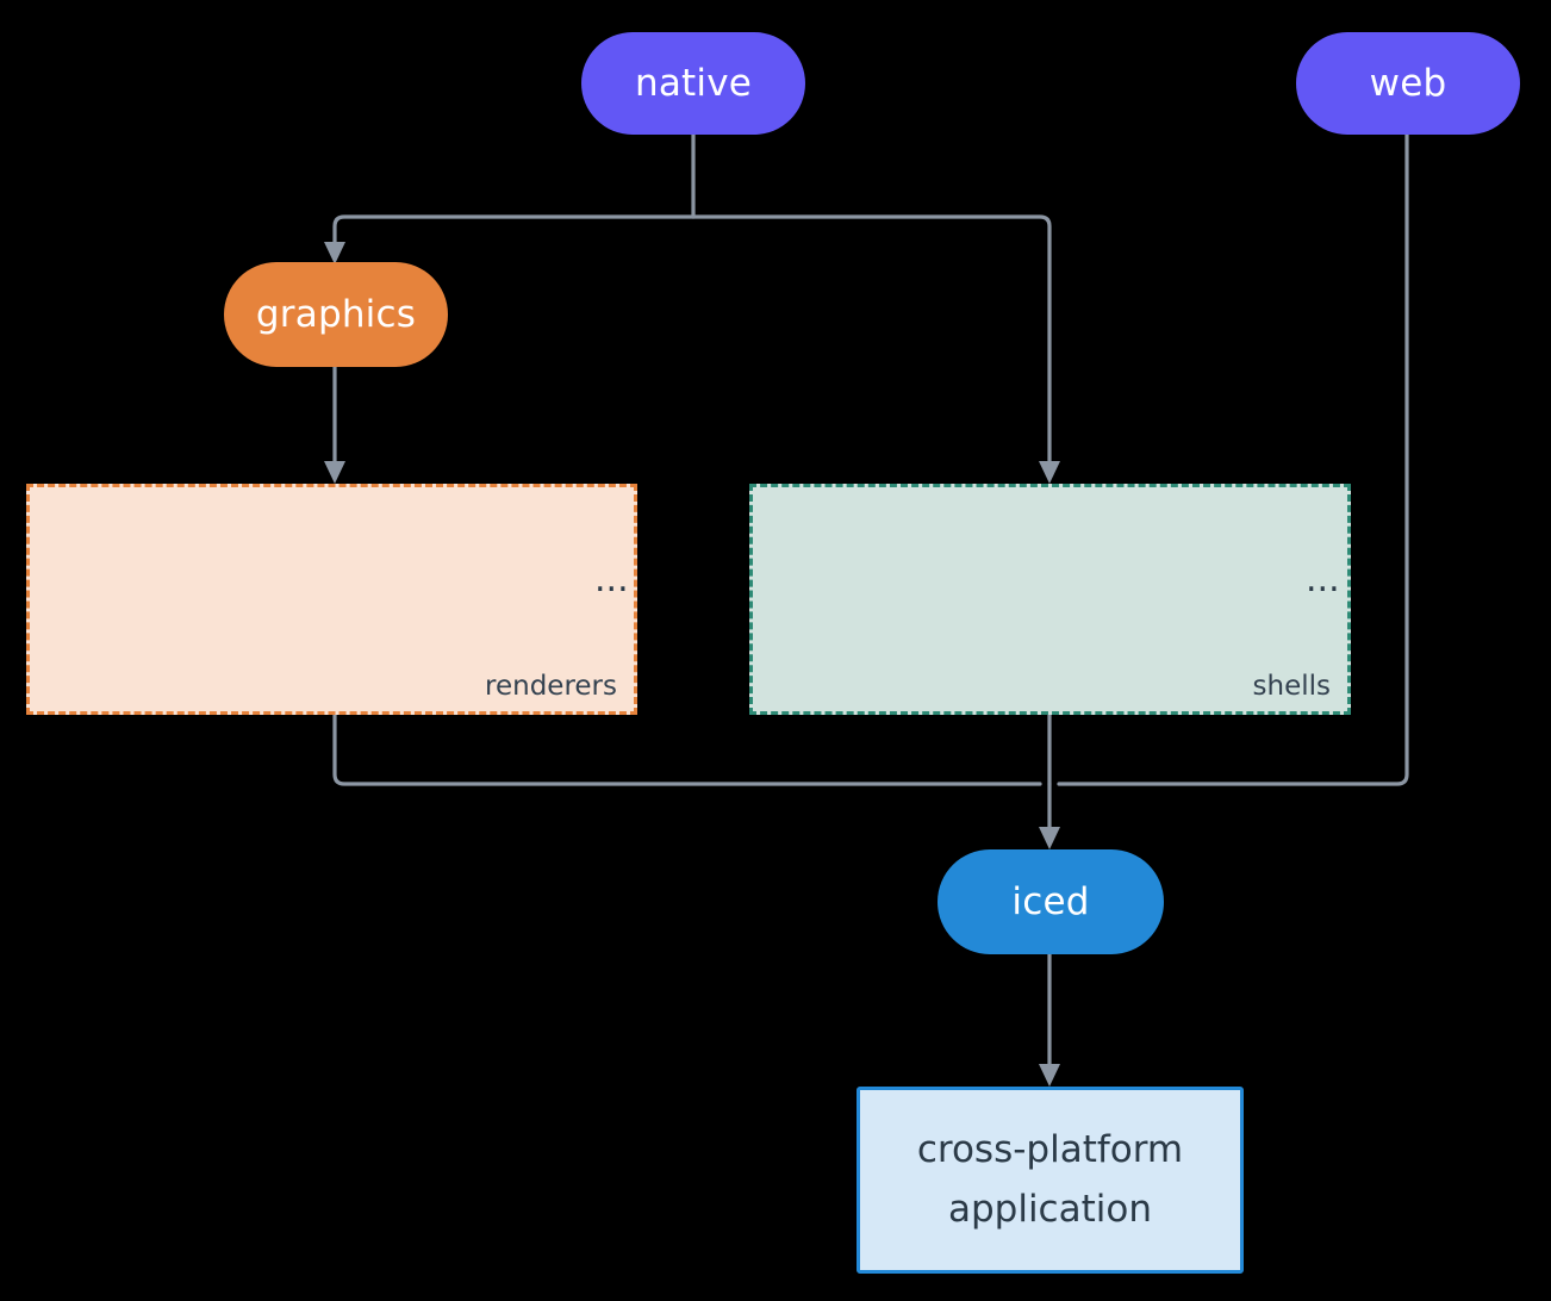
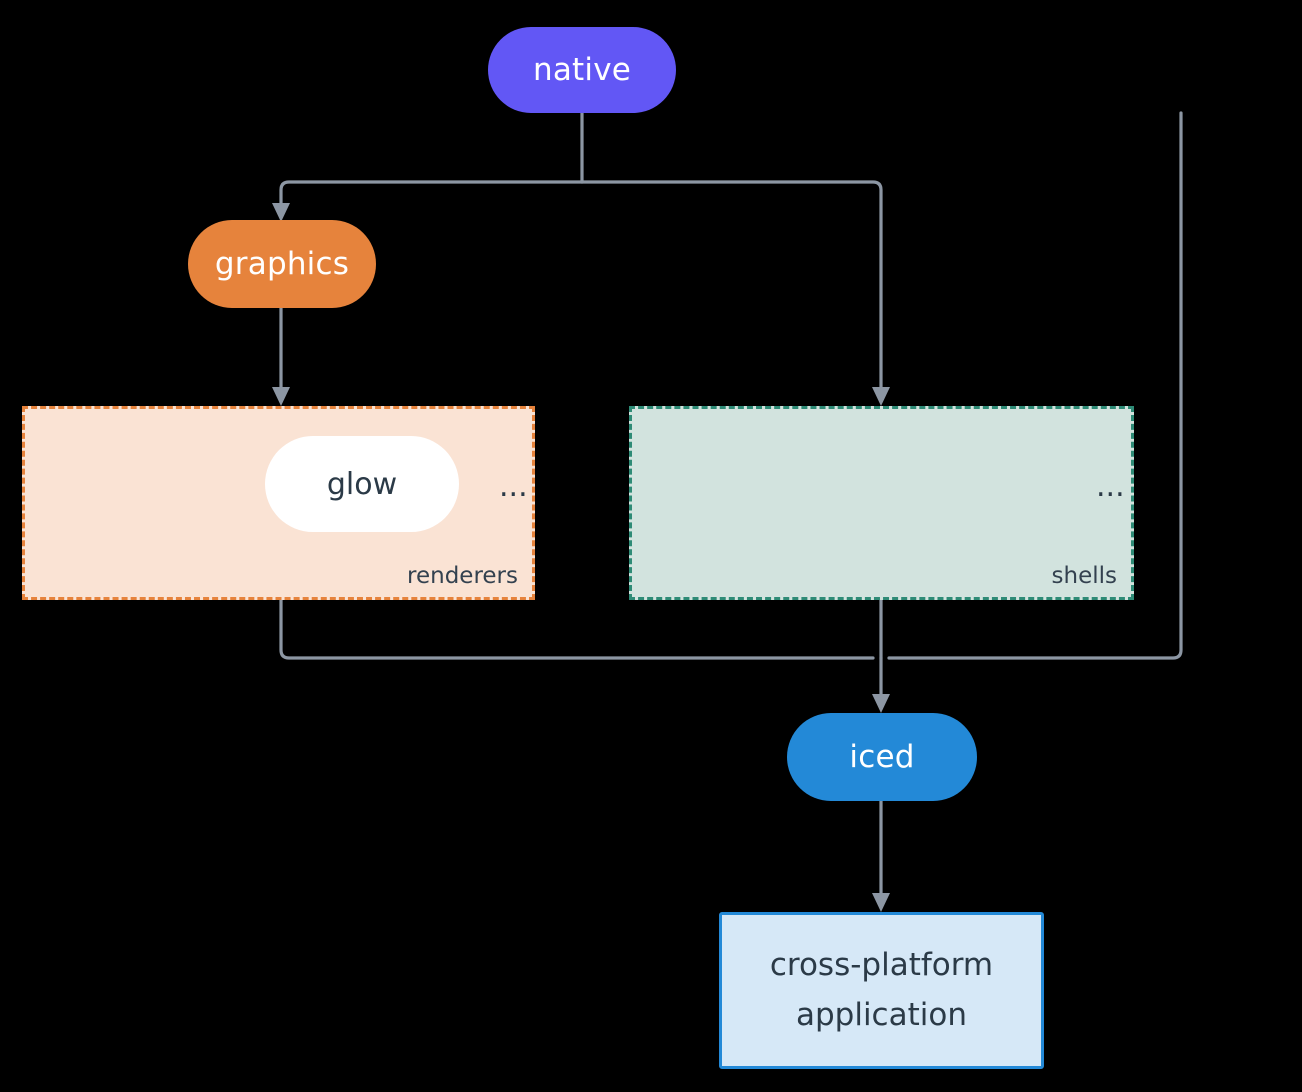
  native
- web
  graphics
+ glow
  ...
  renderers
  ...
  shells
  iced
  cross-platform
  application
